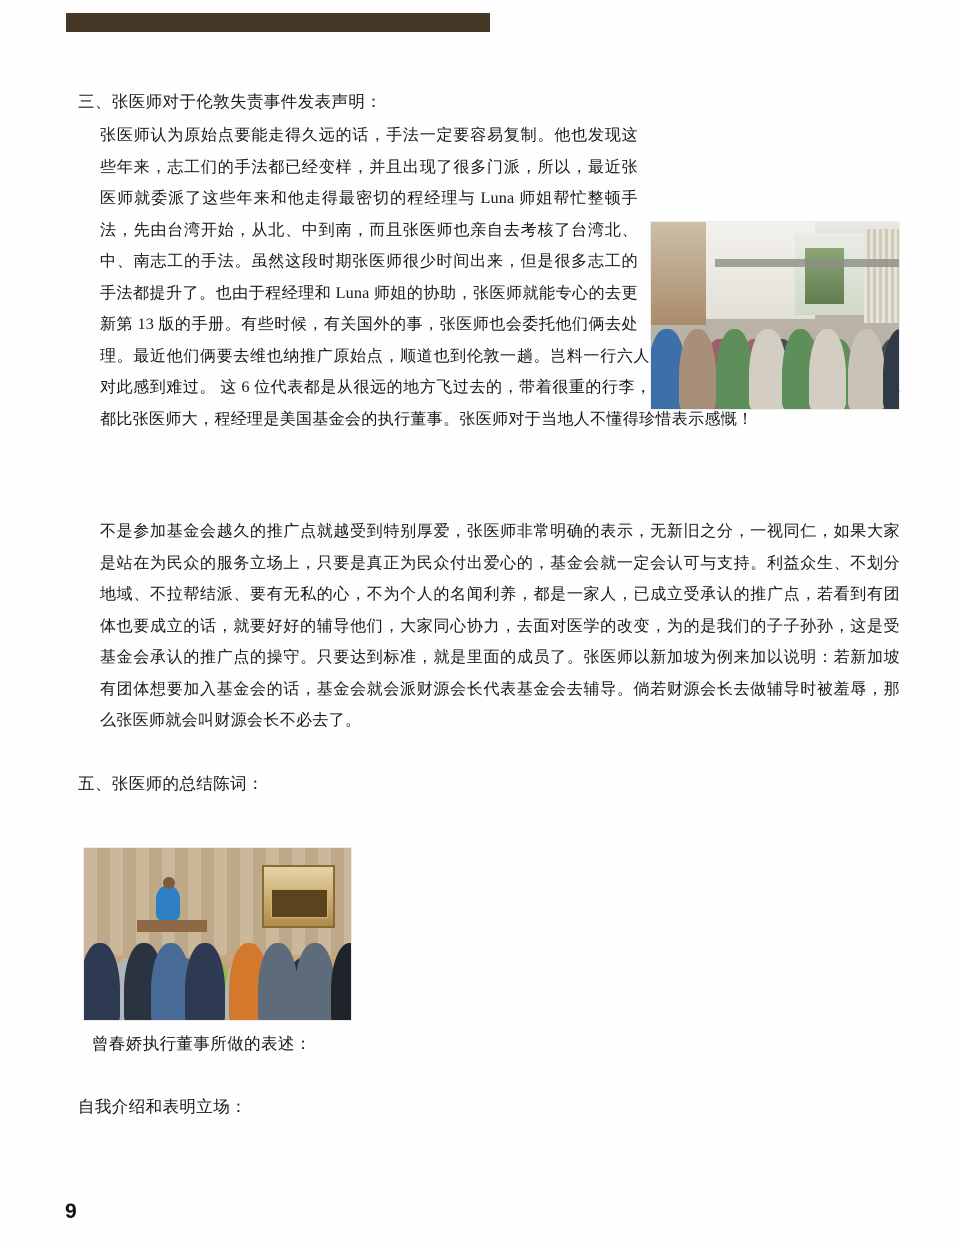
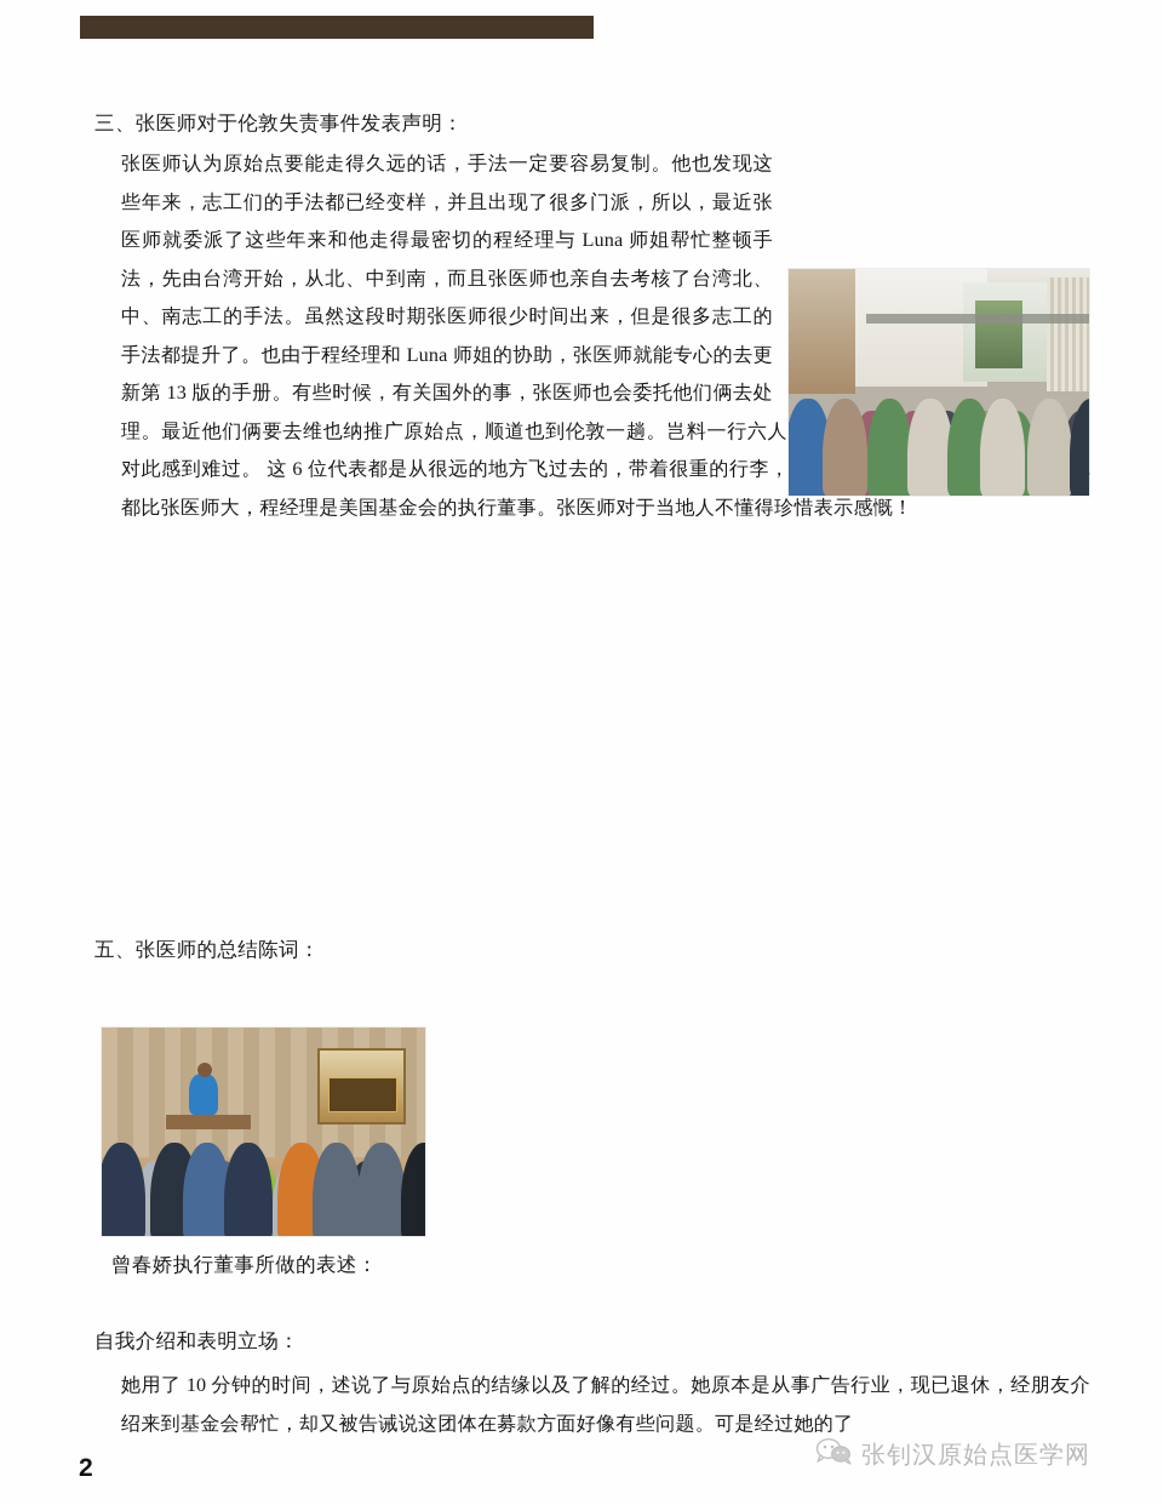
  三、张医师对于伦敦失责事件发表声明：
  张医师认为原始点要能走得久远的话，手法一定要容易复制。他也发现这些年来，志工们的手法都已经变样，并且出现了很多门派，所以，最近张医师就委派了这些年来和他走得最密切的程经理与 Luna 师姐帮忙整顿手法，先由台湾开始，从北、中到南，而且张医师也亲自去考核了台湾北、中、南志工的手法。虽然这段时期张医师很少时间出来，但是很多志工的手法都提升了。也由于程经理和 Luna 师姐的协助，张医师就能专心的去更新第 13 版的手册。有些时候，有关国外的事，张医师也会委托他们俩去处理。最近他们俩要去维也纳推广原始点，顺道也到伦敦一趟。岂料一行六人对此感到难过。 这 6 位代表都是从很远的地方飞过去的，带着很重的行李，都比张医师大，程经理是美国基金会的执行董事。张医师对于当地人不懂得珍惜表示感慨！
- 不是参加基金会越久的推广点就越受到特别厚爱，张医师非常明确的表示，无新旧之分，一视同仁，如果大家是站在为民众的服务立场上，只要是真正为民众付出爱心的，基金会就一定会认可与支持。利益众生、不划分地域、不拉帮结派、要有无私的心，不为个人的名闻利养，都是一家人，已成立受承认的推广点，若看到有团体也要成立的话，就要好好的辅导他们，大家同心协力，去面对医学的改变，为的是我们的子子孙孙，这是受基金会承认的推广点的操守。只要达到标准，就是里面的成员了。张医师以新加坡为例来加以说明：若新加坡有团体想要加入基金会的话，基金会就会派财源会长代表基金会去辅导。倘若财源会长去做辅导时被羞辱，那么张医师就会叫财源会长不必去了。
  五、张医师的总结陈词：
  曾春娇执行董事所做的表述：
  自我介绍和表明立场：
+ 她用了 10 分钟的时间，述说了与原始点的结缘以及了解的经过。她原本是从事广告行业，现已退休，经朋友介绍来到基金会帮忙，却又被告诫说这团体在募款方面好像有些问题。可是经过她的了
- 9
+ 2
+ 张钊汉原始点医学网
